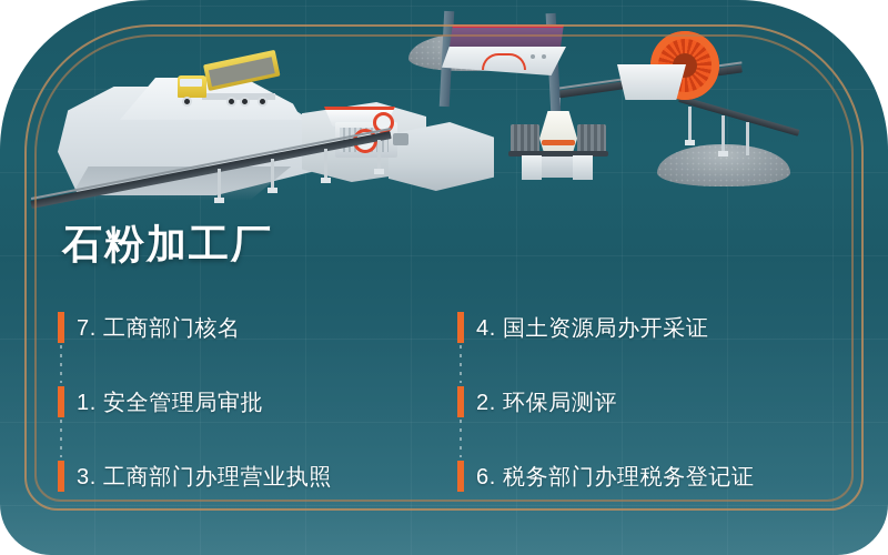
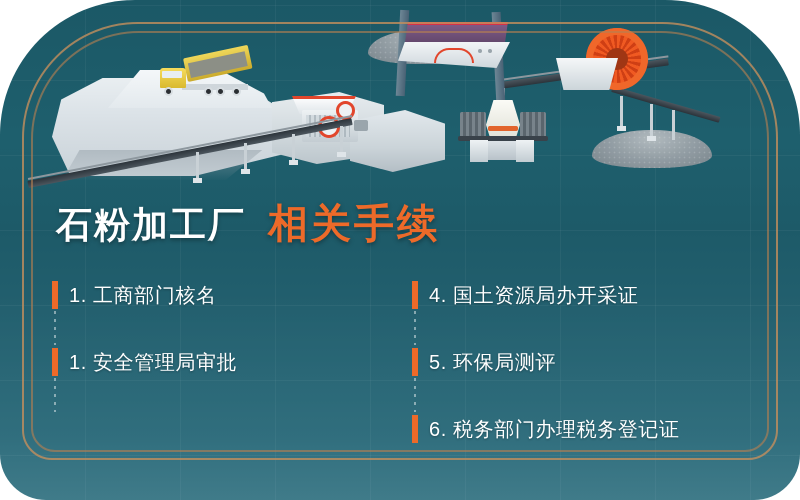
  石粉加工厂
+ 相关手续
- 7. 工商部门核名
+ 1. 工商部门核名
  1. 安全管理局审批
- 3. 工商部门办理营业执照
  4. 国土资源局办开采证
- 2. 环保局测评
+ 5. 环保局测评
  6. 税务部门办理税务登记证
